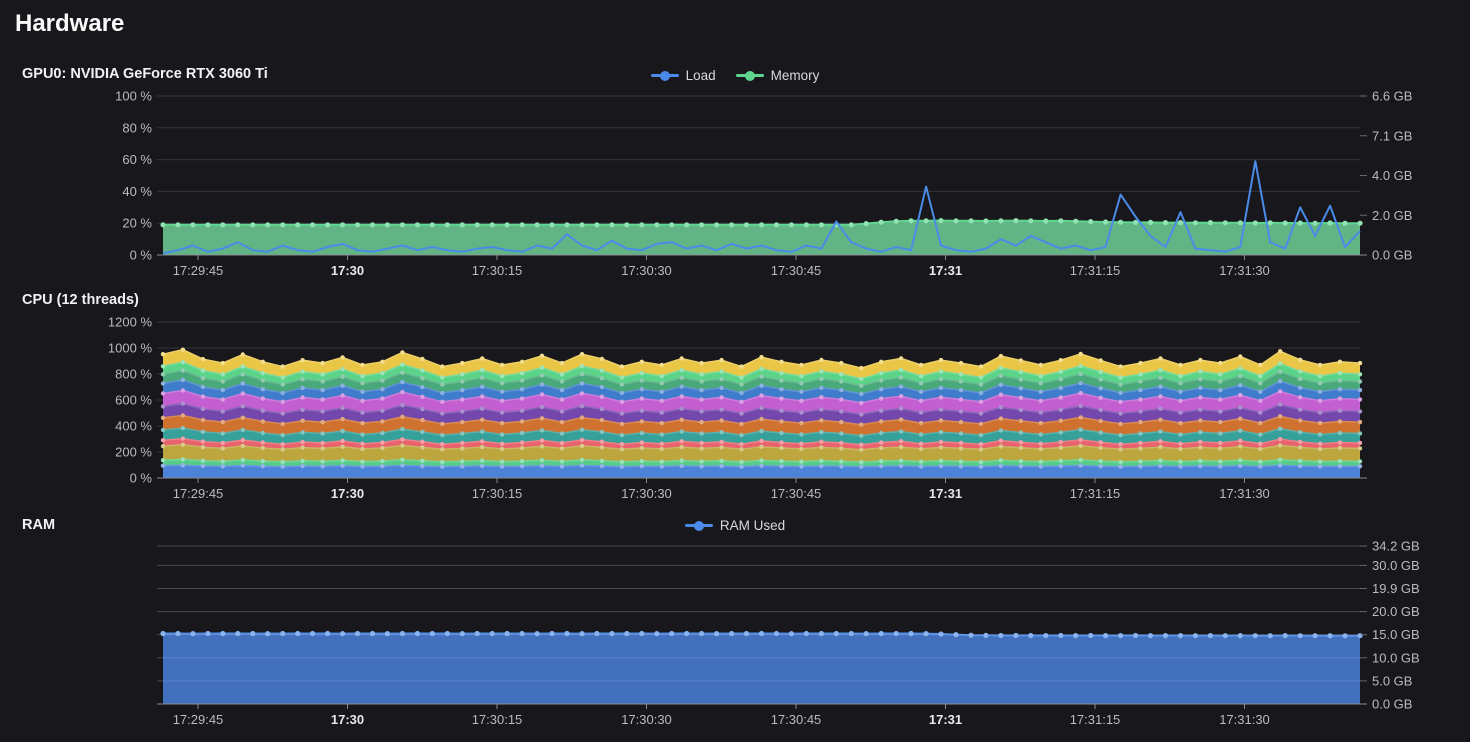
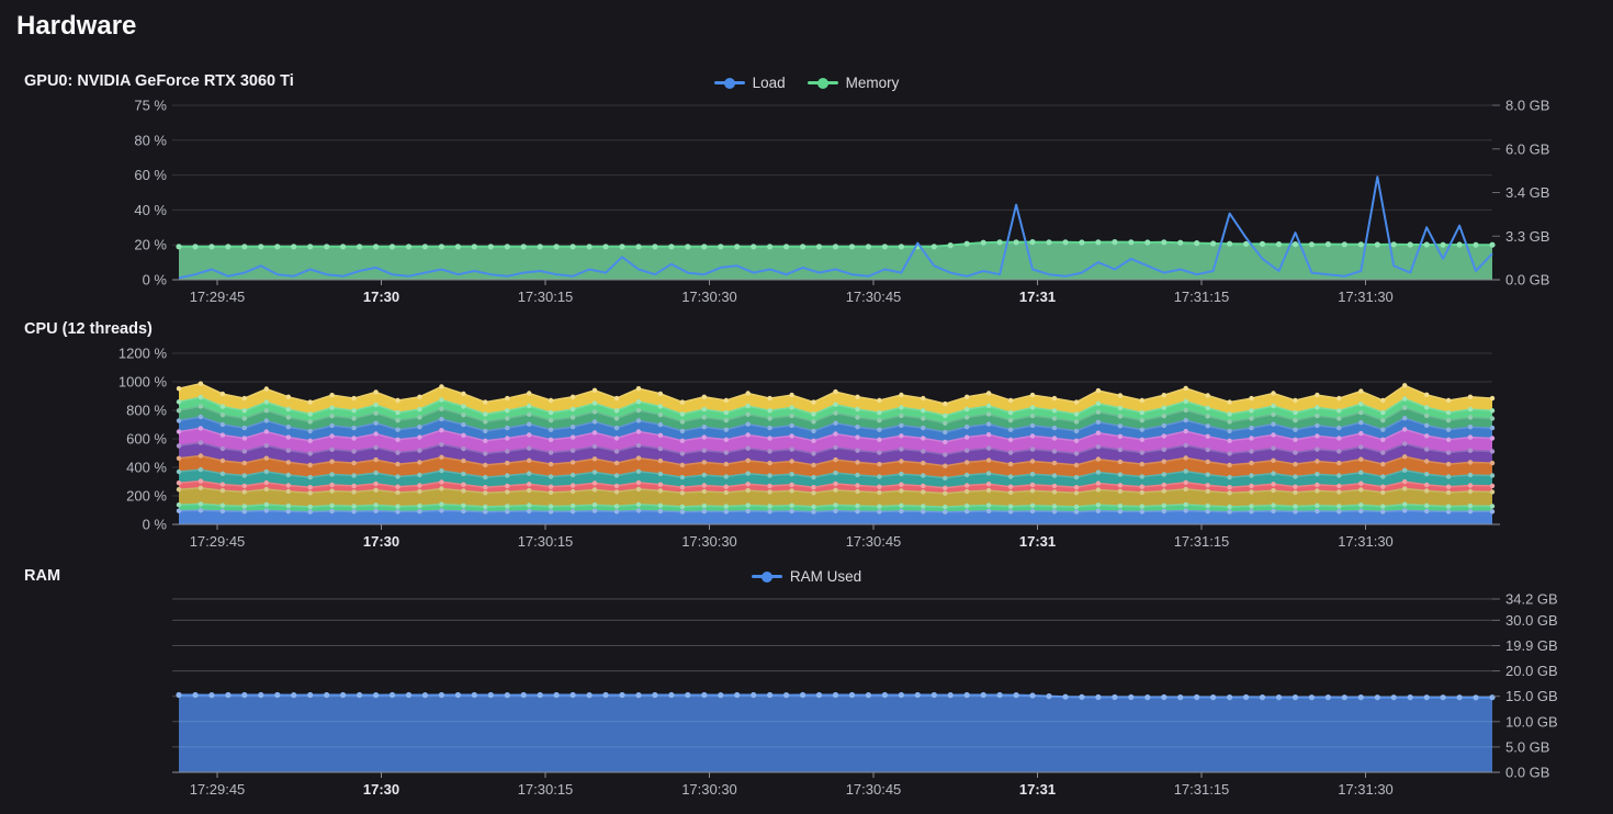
  Hardware
  GPU0: NVIDIA GeForce RTX 3060 Ti
  Load
  Memory
  CPU (12 threads)
  RAM
  RAM Used
  17:29:45
  17:30
  17:30:15
  17:30:30
  17:30:45
  17:31
  17:31:15
  17:31:30
- 100 %
+ 75 %
  80 %
  60 %
  40 %
  20 %
  0 %
- 6.6 GB
+ 8.0 GB
- 7.1 GB
+ 6.0 GB
- 4.0 GB
+ 3.4 GB
- 2.0 GB
+ 3.3 GB
  0.0 GB
  17:29:45
  17:30
  17:30:15
  17:30:30
  17:30:45
  17:31
  17:31:15
  17:31:30
  1200 %
  1000 %
  800 %
  600 %
  400 %
  200 %
  0 %
  17:29:45
  17:30
  17:30:15
  17:30:30
  17:30:45
  17:31
  17:31:15
  17:31:30
  34.2 GB
  30.0 GB
  19.9 GB
  20.0 GB
  15.0 GB
  10.0 GB
  5.0 GB
  0.0 GB
